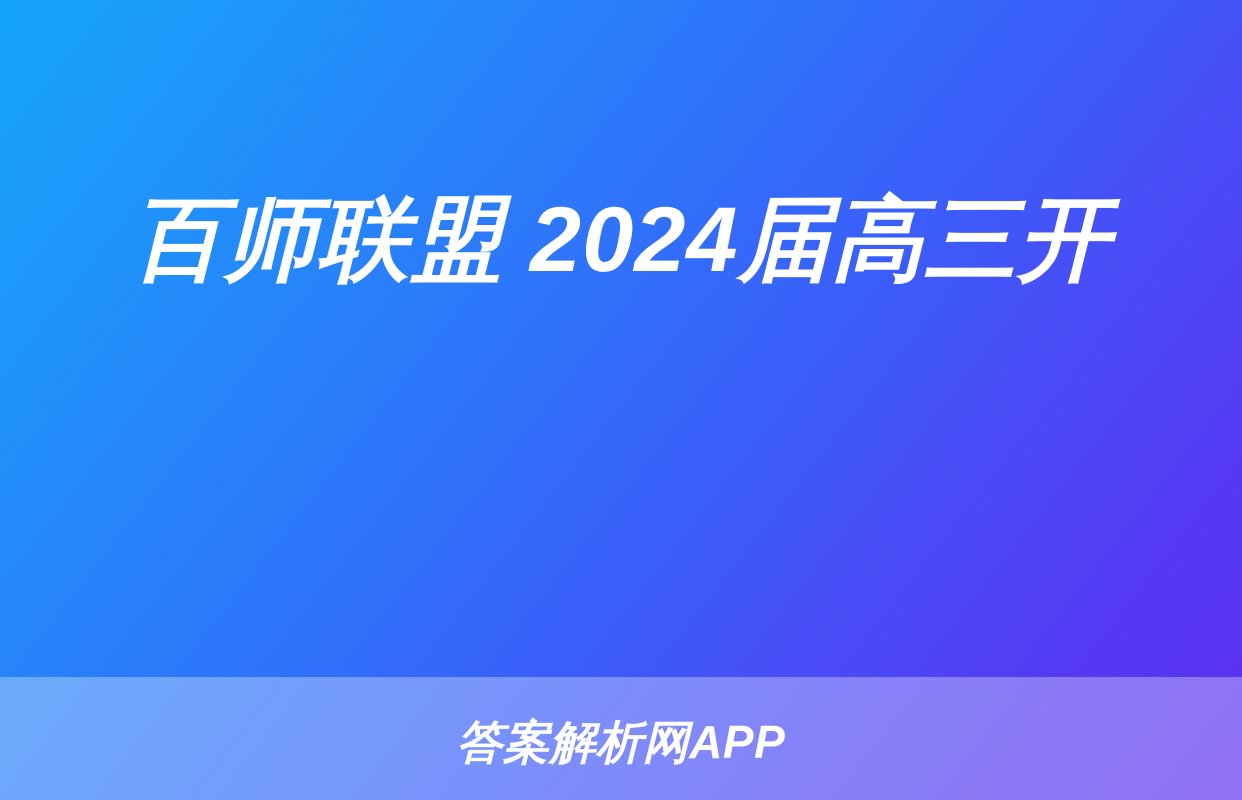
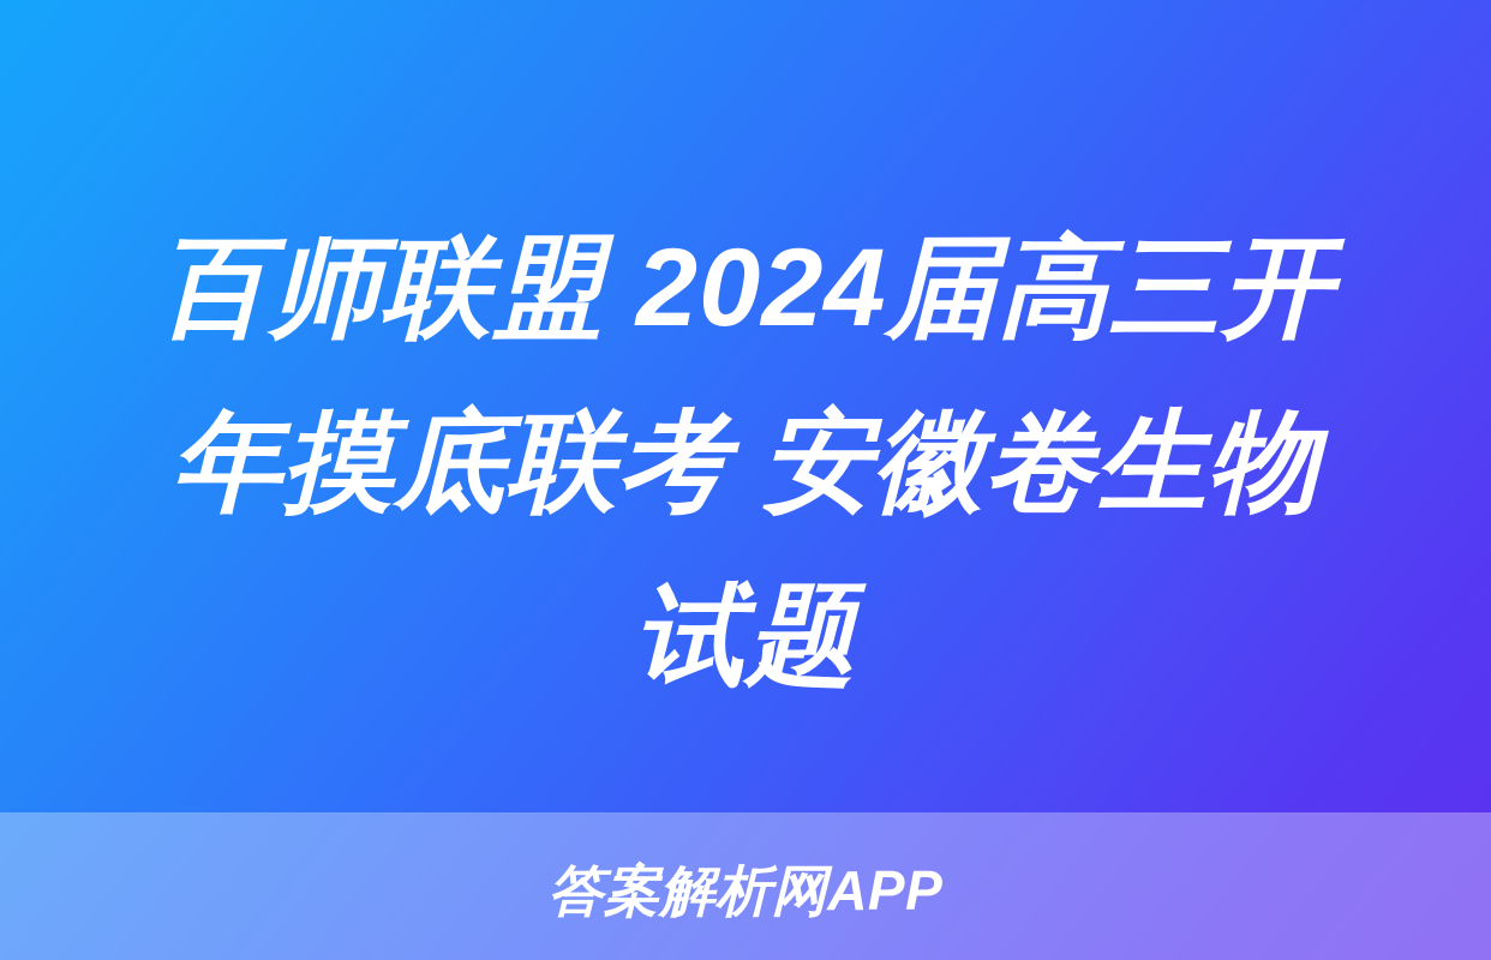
  百师联盟 2024届高三开
+ 年摸底联考 安徽卷生物
+ 试题
  答案解析网APP
